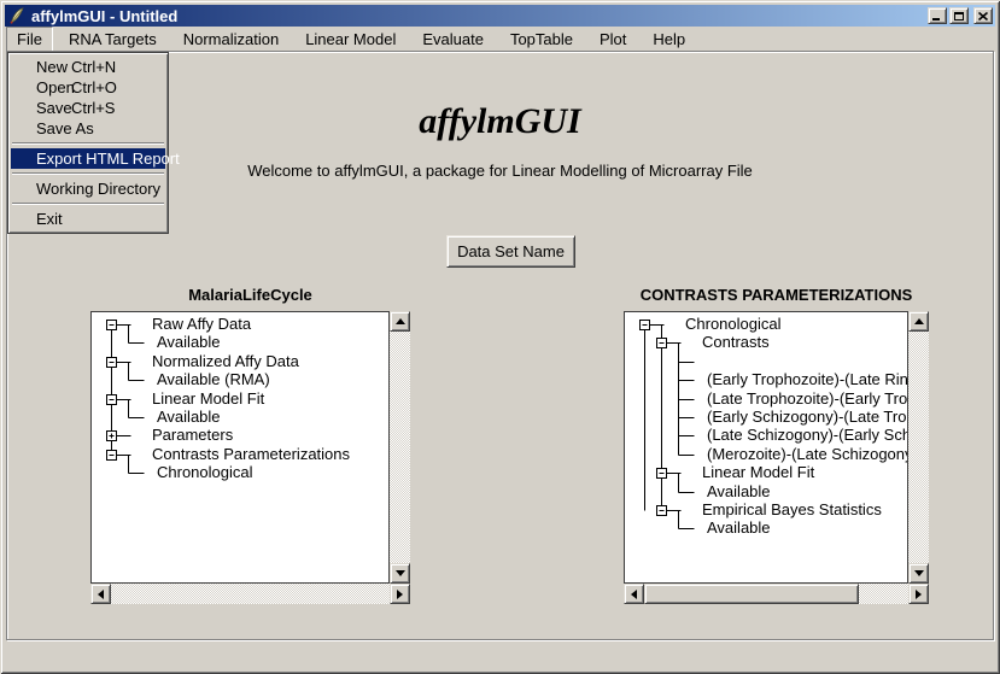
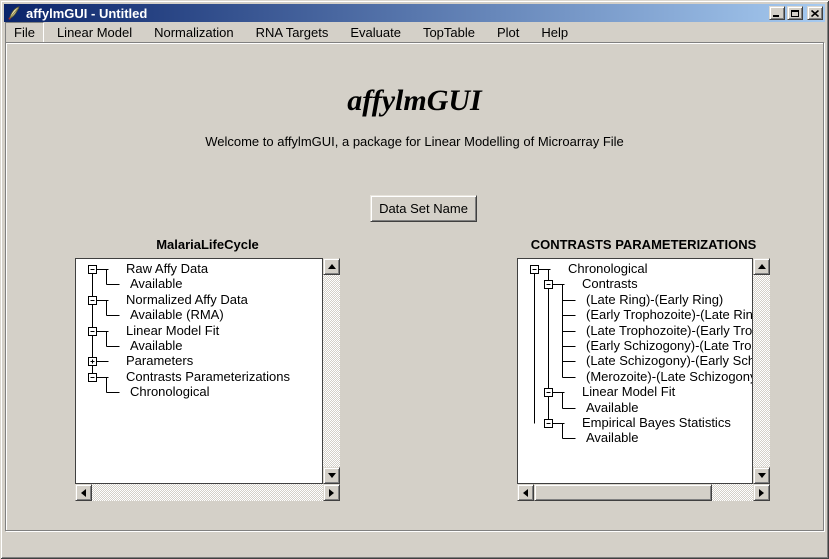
  affylmGUI - Untitled
  File
- RNA Targets
+ Linear Model
  Normalization
- Linear Model
+ RNA Targets
  Evaluate
  TopTable
  Plot
  Help
  affylmGUI
  Welcome to affylmGUI, a package for Linear Modelling of Microarray File
  Data Set Name
  MalariaLifeCycle
  CONTRASTS PARAMETERIZATIONS
  Raw Affy Data
  Available
  Normalized Affy Data
  Available (RMA)
  Linear Model Fit
  Available
  Parameters
  Contrasts Parameterizations
  Chronological
  Chronological
  Contrasts
+ (Late Ring)-(Early Ring)
  (Early Trophozoite)-(Late Rin
  (Late Trophozoite)-(Early Tro
  (Early Schizogony)-(Late Tro
  (Late Schizogony)-(Early Sch
  (Merozoite)-(Late Schizogon
  Linear Model Fit
  Available
  Empirical Bayes Statistics
  Available
- New
- Ctrl+N
- Open
- Ctrl+O
- Save
- Ctrl+S
- Save As
- Export HTML Report
- Working Directory
- Exit
